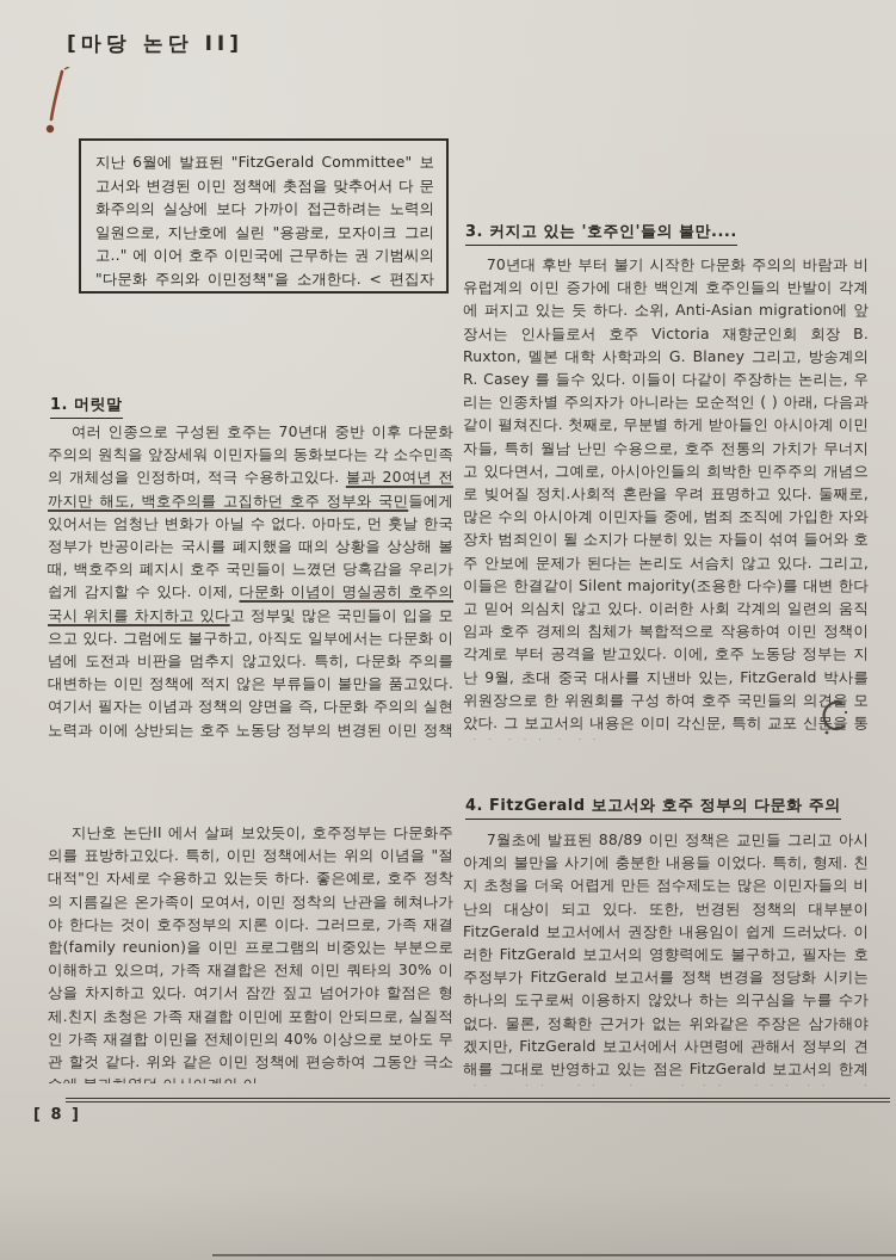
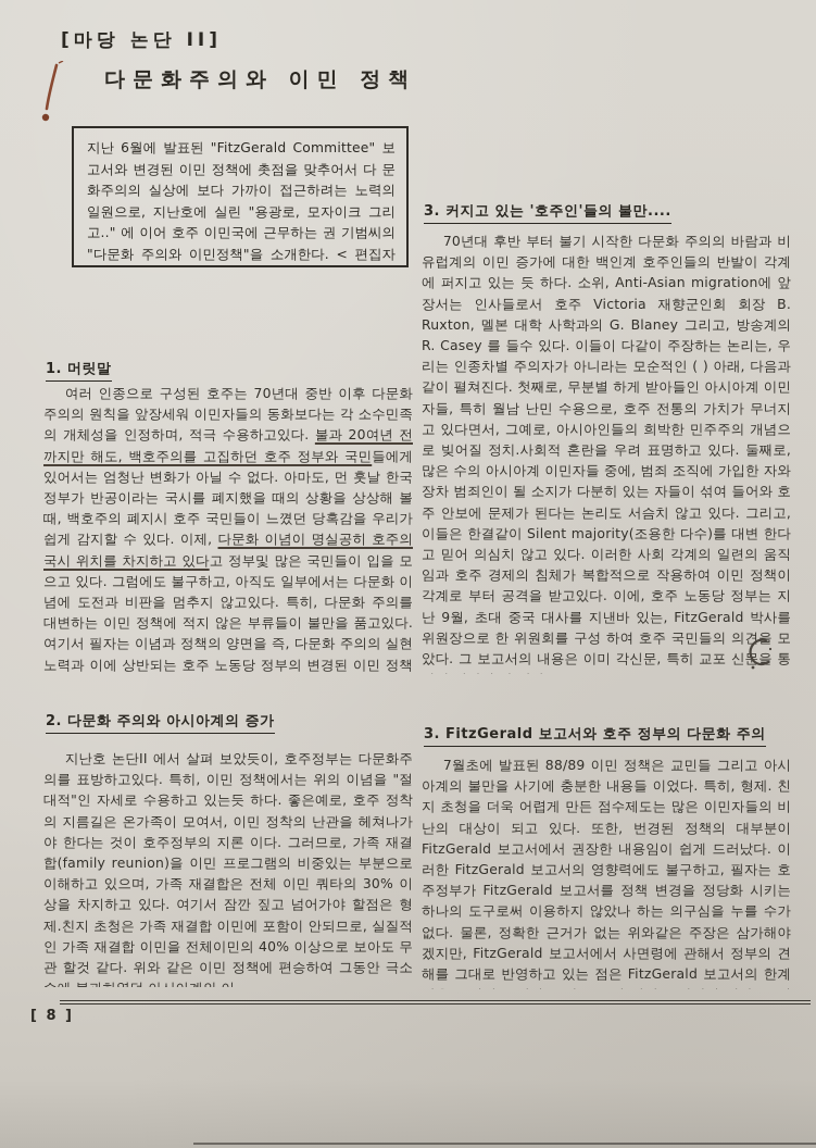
  [마당 논단 II]
+ 다문화주의와 이민 정책
  지난 6월에 발표된 "FitzGerald Committee" 보고서와 변경된 이민 정책에 촛점을 맞추어서 다 문화주의의 실상에 보다 가까이 접근하려는 노력의 일원으로, 지난호에 실린 "용광로, 모자이크 그리고.." 에 이어 호주 이민국에 근무하는 권 기범씨의 "다문화 주의와 이민정책"을 소개한다. < 편집자
  1. 머릿말
  여러 인종으로 구성된 호주는 70년대 중반 이후 다문화주의의 원칙을 앞장세워 이민자들의 동화보다는 각 소수민족의 개체성을 인정하며, 적극 수용하고있다. 불과 20여년 전까지만 해도, 백호주의를 고집하던 호주 정부와 국민들에게 있어서는 엄청난 변화가 아닐 수 없다. 아마도, 먼 훗날 한국 정부가 반공이라는 국시를 폐지했을 때의 상황을 상상해 볼때, 백호주의 폐지시 호주 국민들이 느꼈던 당혹감을 우리가 쉽게 감지할 수 있다. 이제, 다문화 이념이 명실공히 호주의 국시 위치를 차지하고 있다고 정부및 많은 국민들이 입을 모으고 있다. 그럼에도 불구하고, 아직도 일부에서는 다문화 이념에 도전과 비판을 멈추지 않고있다. 특히, 다문화 주의를 대변하는 이민 정책에 적지 않은 부류들이 불만을 품고있다. 여기서 필자는 이념과 정책의 양면을 즉, 다문화 주의의 실현노력과 이에 상반되는 호주 노동당 정부의 변경된 이민 정책
+ 2. 다문화 주의와 아시아계의 증가
  지난호 논단II 에서 살펴 보았듯이, 호주정부는 다문화주의를 표방하고있다. 특히, 이민 정책에서는 위의 이념을 "절대적"인 자세로 수용하고 있는듯 하다. 좋은예로, 호주 정착의 지름길은 온가족이 모여서, 이민 정착의 난관을 헤쳐나가야 한다는 것이 호주정부의 지론 이다. 그러므로, 가족 재결합(family reunion)을 이민 프로그램의 비중있는 부분으로 이해하고 있으며, 가족 재결합은 전체 이민 쿼타의 30% 이상을 차지하고 있다. 여기서 잠깐 짚고 넘어가야 할점은 형제.친지 초청은 가족 재결합 이민에 포함이 안되므로, 실질적인 가족 재결합 이민을 전체이민의 40% 이상으로 보아도 무관 할것 같다. 위와 같은 이민 정책에 편승하여 그동안 극소
  3. 커지고 있는 '호주인'들의 불만....
  70년대 후반 부터 불기 시작한 다문화 주의의 바람과 비유럽계의 이민 증가에 대한 백인계 호주인들의 반발이 각계에 퍼지고 있는 듯 하다. 소위, Anti-Asian migration에 앞장서는 인사들로서 호주 Victoria 재향군인회 회장 B. Ruxton, 멜본 대학 사학과의 G. Blaney 그리고, 방송계의 R. Casey 를 들수 있다. 이들이 다같이 주장하는 논리는, 우리는 인종차별 주의자가 아니라는 모순적인 ( ) 아래, 다음과 같이 펼쳐진다. 첫째로, 무분별 하게 받아들인 아시아계 이민자들, 특히 월남 난민 수용으로, 호주 전통의 가치가 무너지고 있다면서, 그예로, 아시아인들의 희박한 민주주의 개념으로 빚어질 정치.사회적 혼란을 우려 표명하고 있다. 둘째로, 많은 수의 아시아계 이민자들 중에, 범죄 조직에 가입한 자와 장차 범죄인이 될 소지가 다분히 있는 자들이 섞여 들어와 호주 안보에 문제가 된다는 논리도 서슴치 않고 있다. 그리고, 이들은 한결같이 Silent majority(조용한 다수)를 대변 한다고 믿어 의심치 않고 있다. 이러한 사회 각계의 일련의 움직임과 호주 경제의 침체가 복합적으로 작용하여 이민 정책이 각계로 부터 공격을 받고있다. 이에, 호주 노동당 정부는 지난 9월, 초대 중국 대사를 지낸바 있는, FitzGerald 박사를 위원장으로 한 위원회를 구성 하여 호주 국민들의 의견을 모았다. 그 보고서의 내용은 이미 각신문, 특히 교포 신을 통
- 4. FitzGerald 보고서와 호주 정부의 다문화 주의
+ 3. FitzGerald 보고서와 호주 정부의 다문화 주의
  7월초에 발표된 88/89 이민 정책은 교민들 그리고 아시아계의 불만을 사기에 충분한 내용들 이었다. 특히, 형제. 친지 초청을 더욱 어렵게 만든 점수제도는 많은 이민자들의 비난의 대상이 되고 있다. 또한, 번경된 정책의 대부분이 FitzGerald 보고서에서 권장한 내용임이 쉽게 드러났다. 이러한 FitzGerald 보고서의 영향력에도 불구하고, 필자는 호주정부가 FitzGerald 보고서를 정책 변경을 정당화 시키는 하나의 도구로써 이용하지 않았나 하는 의구심을 누를 수가 없다. 물론, 정확한 근거가 없는 위와같은 주장은 삼가해야 겠지만, FitzGerald 보고서에서 사면령에 관해서 정부의 견해를 그대로 반영하고 있는 점은 FitzGerald 보고서의 한계
  [ 8 ]
